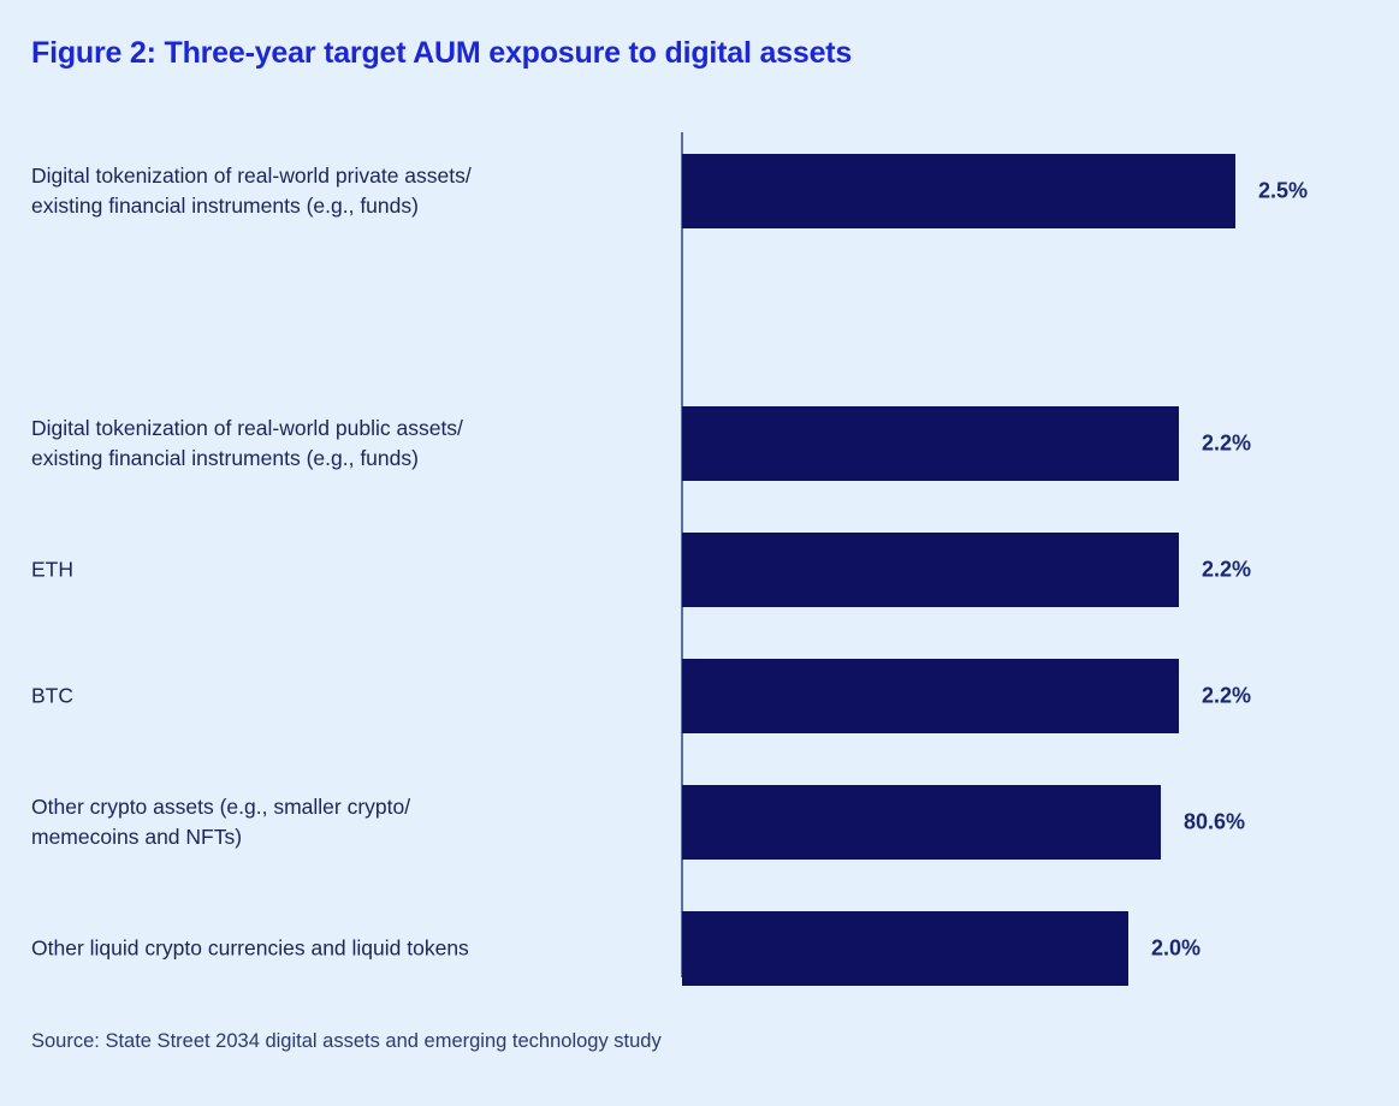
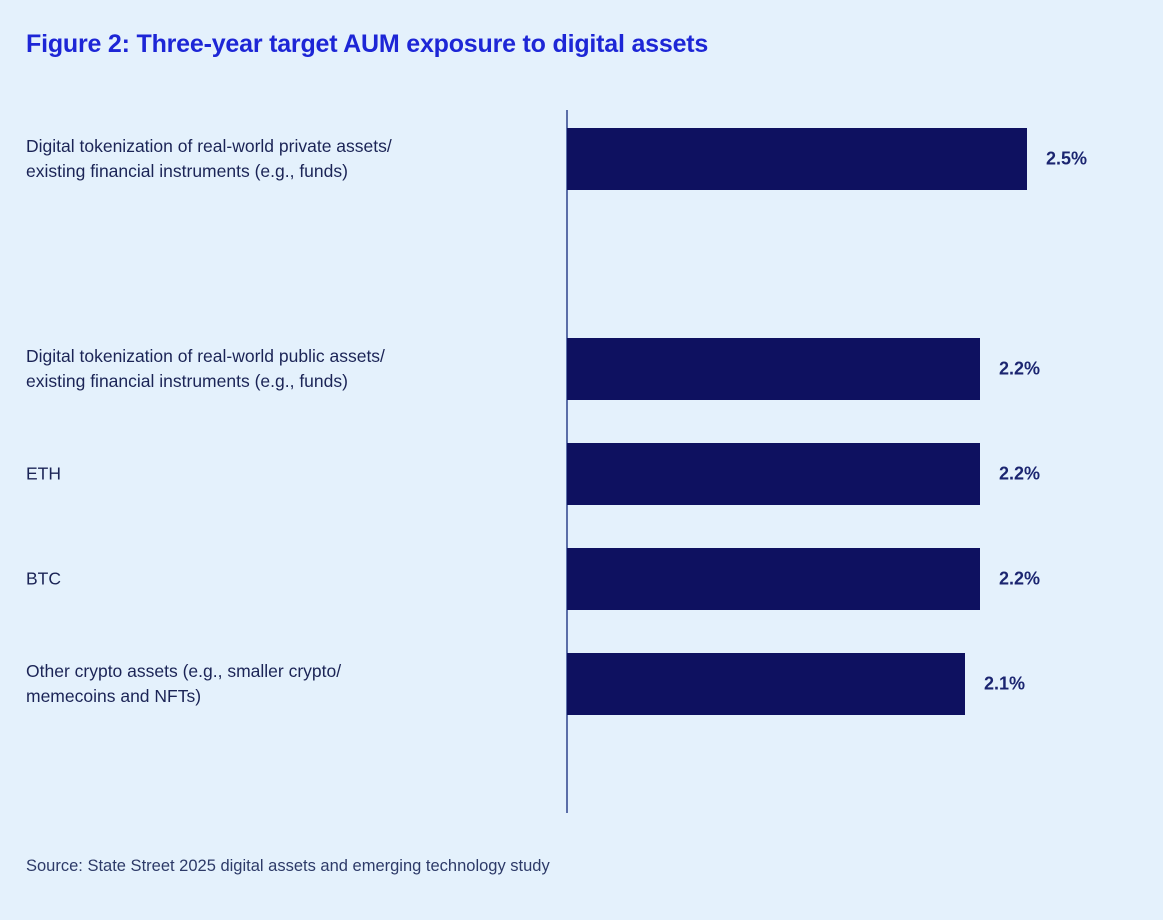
  Figure 2: Three-year target AUM exposure to digital assets
  Digital tokenization of real-world private assets/
  existing financial instruments (e.g., funds)
  2.5%
  Digital tokenization of real-world public assets/
  existing financial instruments (e.g., funds)
  2.2%
  ETH
  2.2%
  BTC
  2.2%
  Other crypto assets (e.g., smaller crypto/
  memecoins and NFTs)
- 80.6%
+ 2.1%
- Other liquid crypto currencies and liquid tokens
- 2.0%
- Source: State Street 2034 digital assets and emerging technology study
+ Source: State Street 2025 digital assets and emerging technology study
